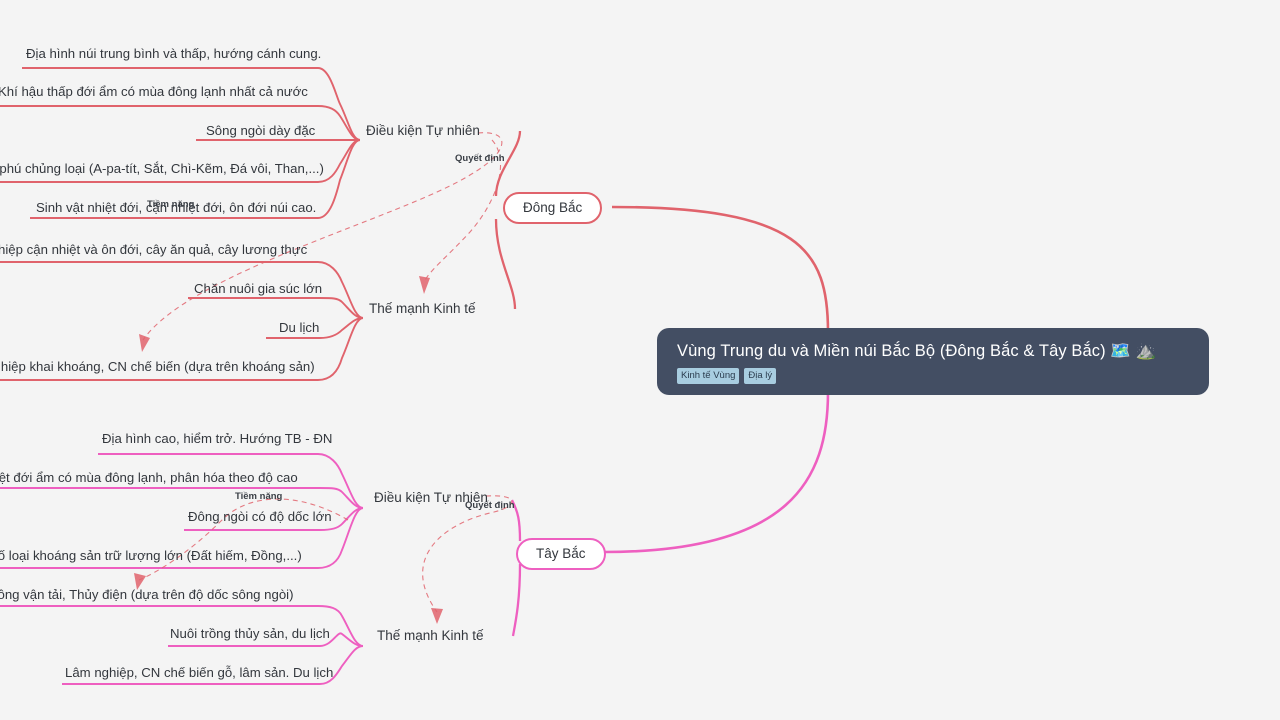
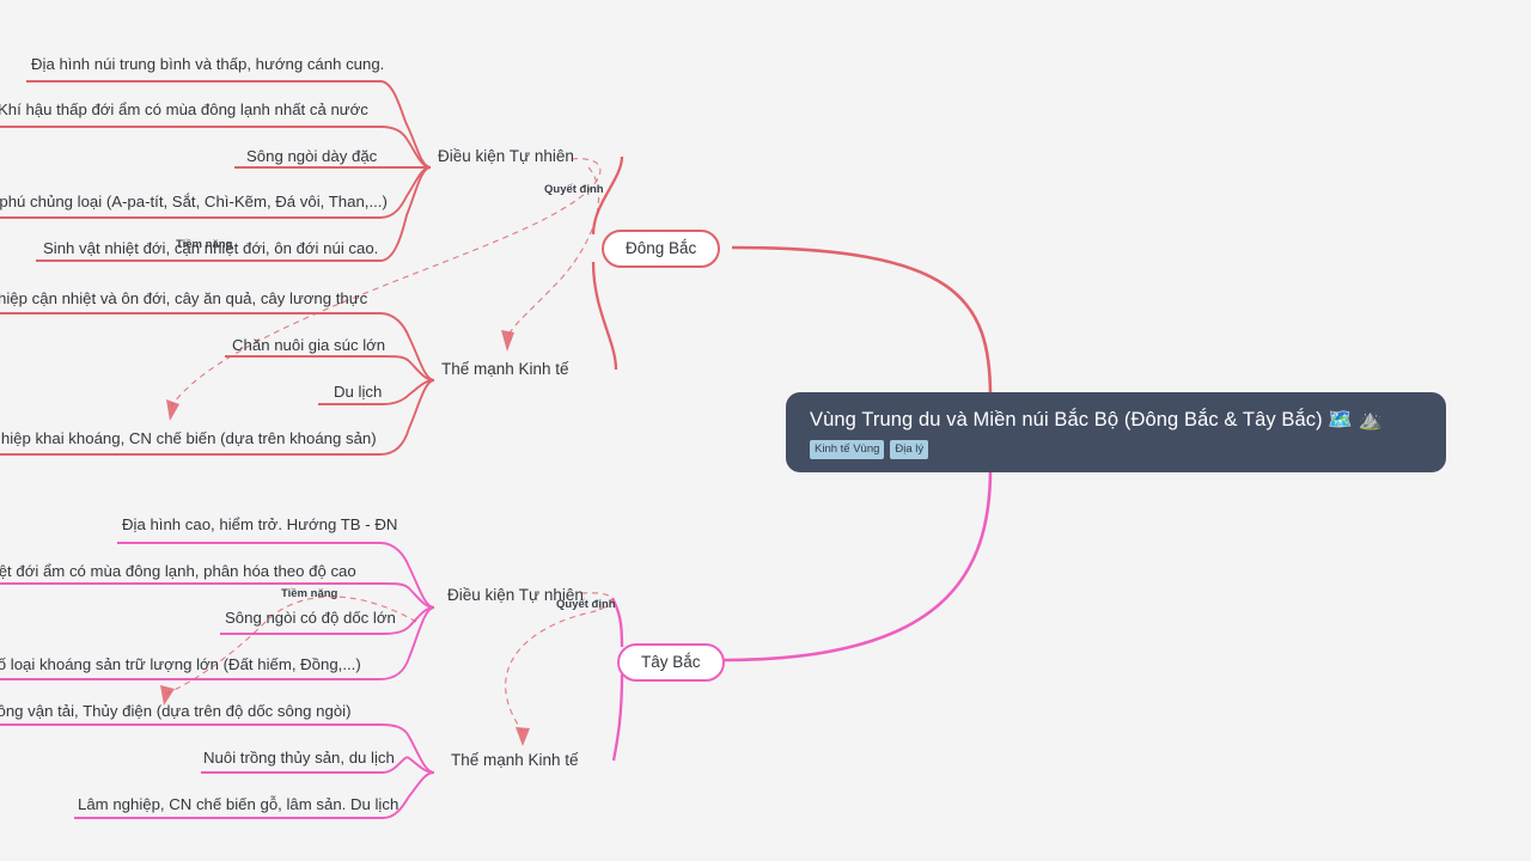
  Vùng Trung du và Miền núi Bắc Bộ (Đông Bắc & Tây Bắc) 🗺️ ⛰️
  Kinh tế Vùng
  Địa lý
  Đông Bắc
  Điều kiện Tự nhiên
  Thế mạnh Kinh tế
  Địa hình núi trung bình và thấp, hướng cánh cung.
  Khí hậu thấp đới ẩm có mùa đông lạnh nhất cả nước
  Sông ngòi dày đặc
  phú chủng loại (A-pa-tít, Sắt, Chì-Kẽm, Đá vôi, Than,...)
  Sinh vật nhiệt đới, cận nhiệt đới, ôn đới núi cao.
  hiệp cận nhiệt và ôn đới, cây ăn quả, cây lương thực
  Chăn nuôi gia súc lớn
  Du lịch
  hiệp khai khoáng, CN chế biến (dựa trên khoáng sản)
  Quyết định
  Tiềm năng
  Tây Bắc
  Điều kiện Tự nhiên
  Thế mạnh Kinh tế
  Địa hình cao, hiểm trở. Hướng TB - ĐN
  ệt đới ẩm có mùa đông lạnh, phân hóa theo độ cao
- Đông ngòi có độ dốc lớn
+ Sông ngòi có độ dốc lớn
  ố loại khoáng sản trữ lượng lớn (Đất hiếm, Đồng,...)
  ông vận tải, Thủy điện (dựa trên độ dốc sông ngòi)
  Nuôi trồng thủy sản, du lịch
  Lâm nghiệp, CN chế biến gỗ, lâm sản. Du lịch
  Quyết định
  Tiềm năng
